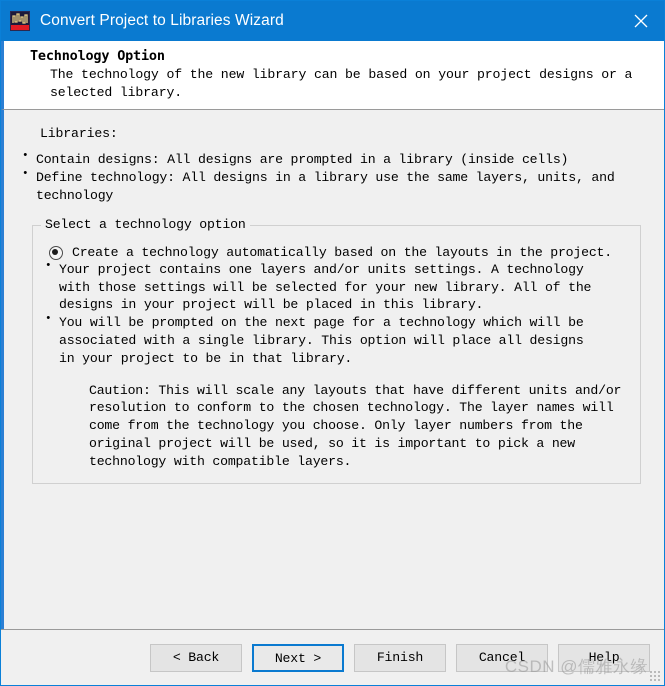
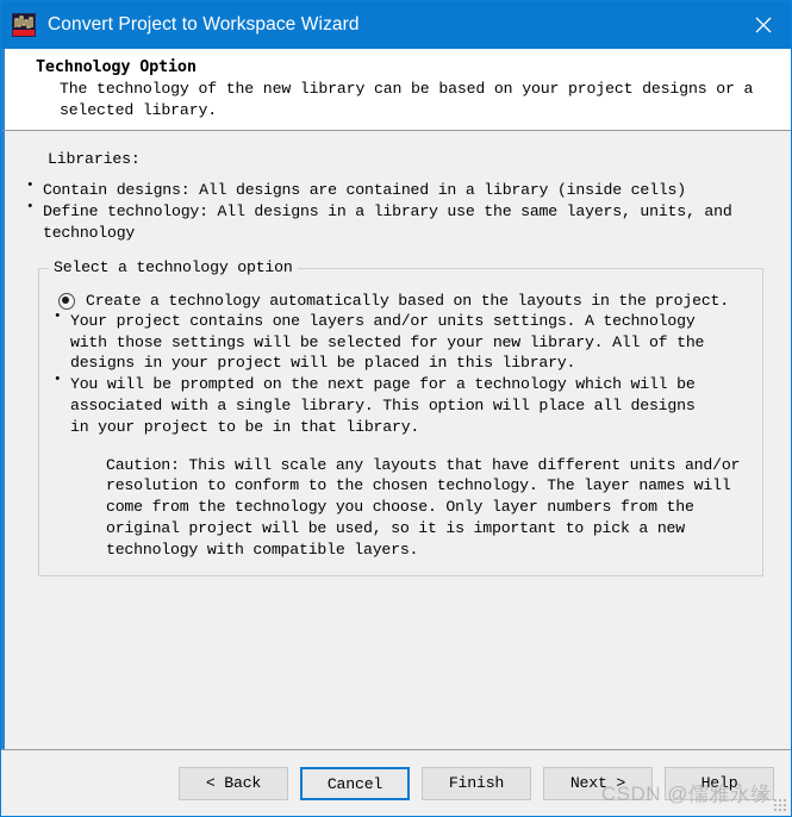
- Convert Project to Libraries Wizard
+ Convert Project to Workspace Wizard
  Technology Option
  The technology of the new library can be based on your project designs or a selected library.
  Libraries:
- Contain designs: All designs are prompted in a library (inside cells)
+ Contain designs: All designs are contained in a library (inside cells)
  Define technology: All designs in a library use the same layers, units, and technology
  Select a technology option
  Create a technology automatically based on the layouts in the project.
  Your project contains one layers and/or units settings. A technology with those settings will be selected for your new library. All of the designs in your project will be placed in this library.
  You will be prompted on the next page for a technology which will be associated with a single library. This option will place all designs in your project to be in that library.
  Caution: This will scale any layouts that have different units and/or resolution to conform to the chosen technology. The layer names will come from the technology you choose. Only layer numbers from the original project will be used, so it is important to pick a new technology with compatible layers.
  < Back
- Next >
+ Cancel
  Finish
- Cancel
+ Next >
  Help
  CSDN @儒雅永缘
